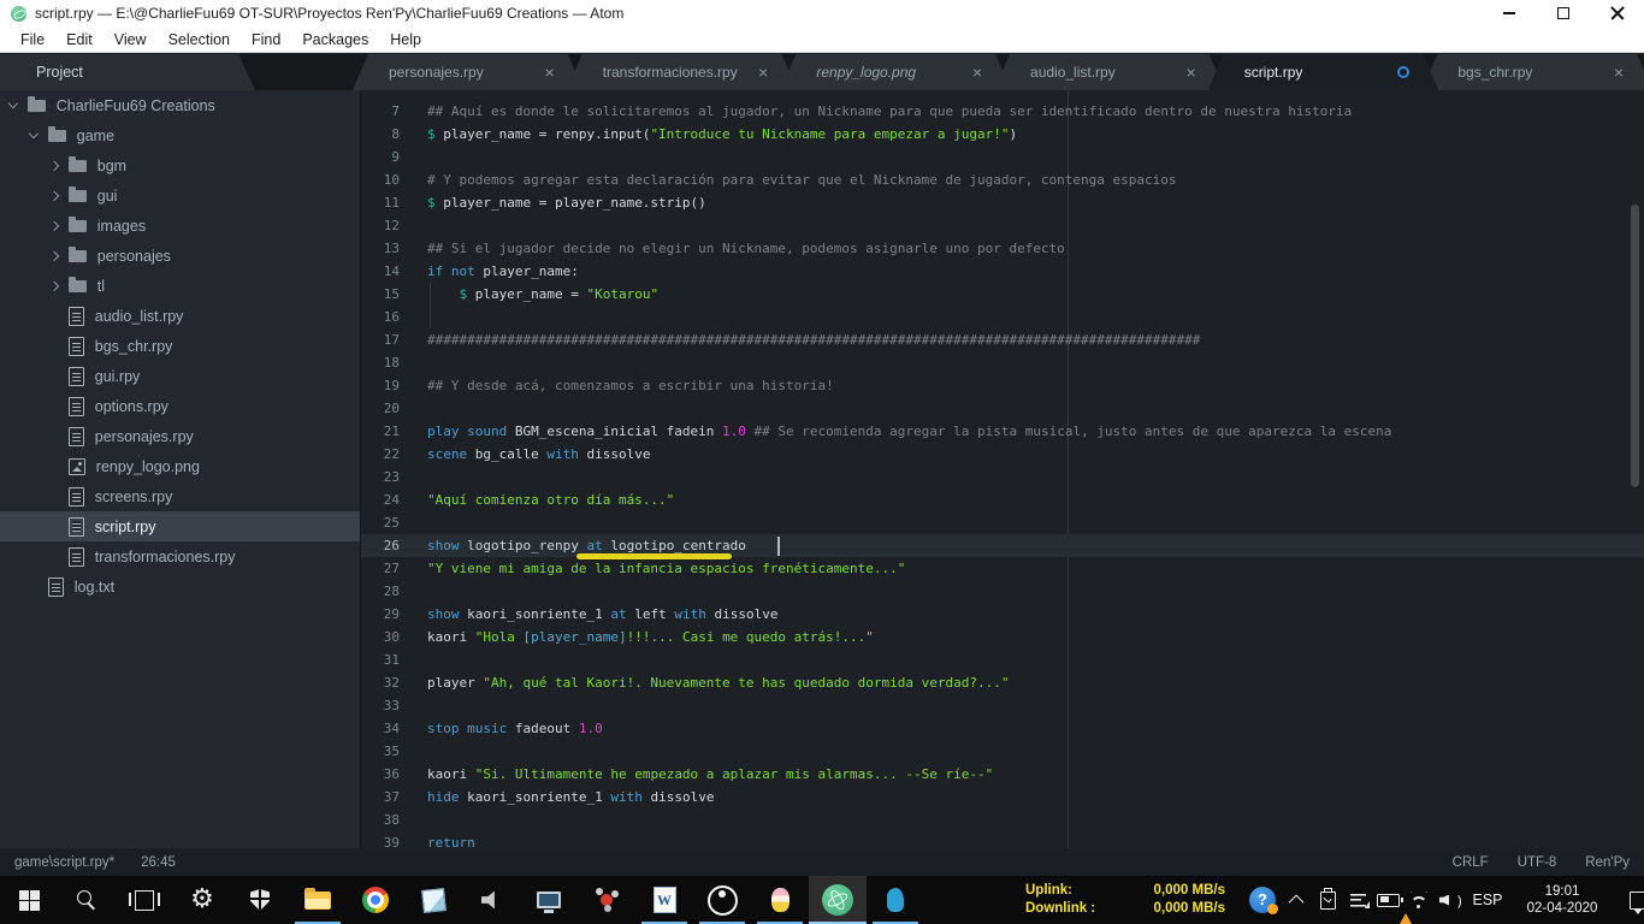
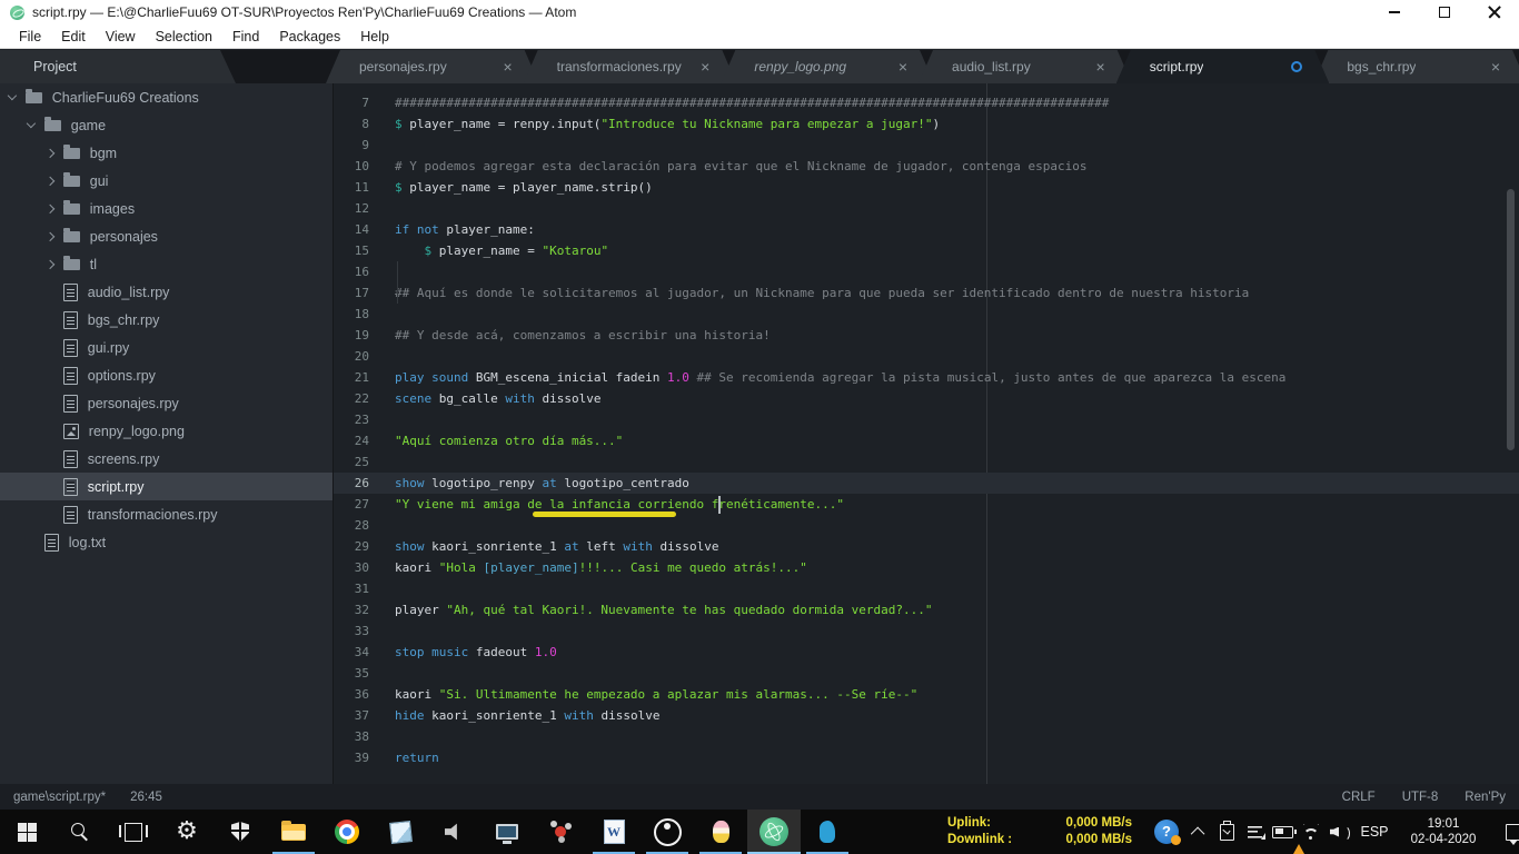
  script.rpy — E:\@CharlieFuu69 OT-SUR\Proyectos Ren'Py\CharlieFuu69 Creations — Atom
  File
  Edit
  View
  Selection
  Find
  Packages
  Help
  Project
  personajes.rpy
  ×
  transformaciones.rpy
  ×
  renpy_logo.png
  ×
  audio_list.rpy
  ×
  script.rpy
  bgs_chr.rpy
  ×
  CharlieFuu69 Creations
  game
  bgm
  gui
  images
  personajes
  tl
  audio_list.rpy
  bgs_chr.rpy
  gui.rpy
  options.rpy
  personajes.rpy
  renpy_logo.png
  screens.rpy
  script.rpy
  transformaciones.rpy
  log.txt
  7
- ## Aquí es donde le solicitaremos al jugador, un Nickname para que pueda ser identificado dentro de nuestra historia
+ #################################################################################################
  8
  $ player_name = renpy.input("Introduce tu Nickname para empezar a jugar!")
  9
  10
  # Y podemos agregar esta declaración para evitar que el Nickname de jugador, contenga espacios
  11
  $ player_name = player_name.strip()
  12
- 13
- ## Si el jugador decide no elegir un Nickname, podemos asignarle uno por defecto
  14
  if not player_name:
  15
  $ player_name = "Kotarou"
  16
  17
- #################################################################################################
+ ## Aquí es donde le solicitaremos al jugador, un Nickname para que pueda ser identificado dentro de nuestra historia
  18
  19
  ## Y desde acá, comenzamos a escribir una historia!
  20
  21
  play sound BGM_escena_inicial fadein 1.0 ## Se recomienda agregar la pista musical, justo antes de que aparezca la escena
  22
  scene bg_calle with dissolve
  23
  24
  "Aquí comienza otro día más..."
  25
  26
  show logotipo_renpy at logotipo_centrado
  27
- "Y viene mi amiga de la infancia espacios frenéticamente..."
+ "Y viene mi amiga de la infancia corriendo frenéticamente..."
  28
  29
  show kaori_sonriente_1 at left with dissolve
  30
  kaori "Hola [player_name]!!!... Casi me quedo atrás!..."
  31
  32
  player "Ah, qué tal Kaori!. Nuevamente te has quedado dormida verdad?..."
  33
  34
  stop music fadeout 1.0
  35
  36
  kaori "Si. Ultimamente he empezado a aplazar mis alarmas... --Se ríe--"
  37
  hide kaori_sonriente_1 with dissolve
  38
  39
  return
  game\script.rpy*
  26:45
  CRLF
  UTF-8
  Ren'Py
  Uplink:
  0,000 MB/s
  Downlink :
  0,000 MB/s
  ?
  ESP
  19:01
  02-04-2020
